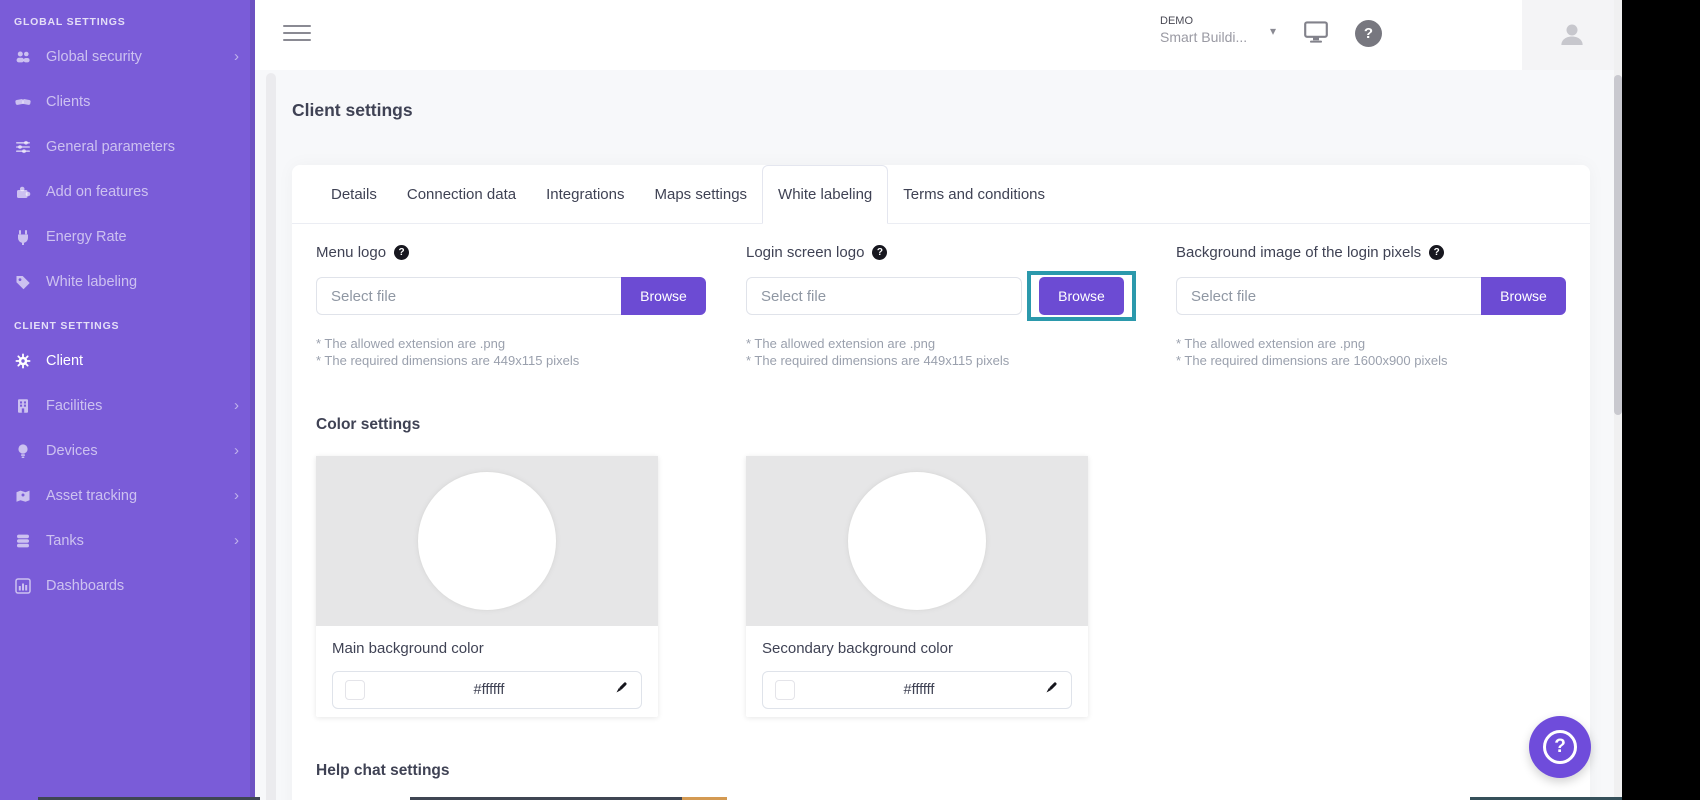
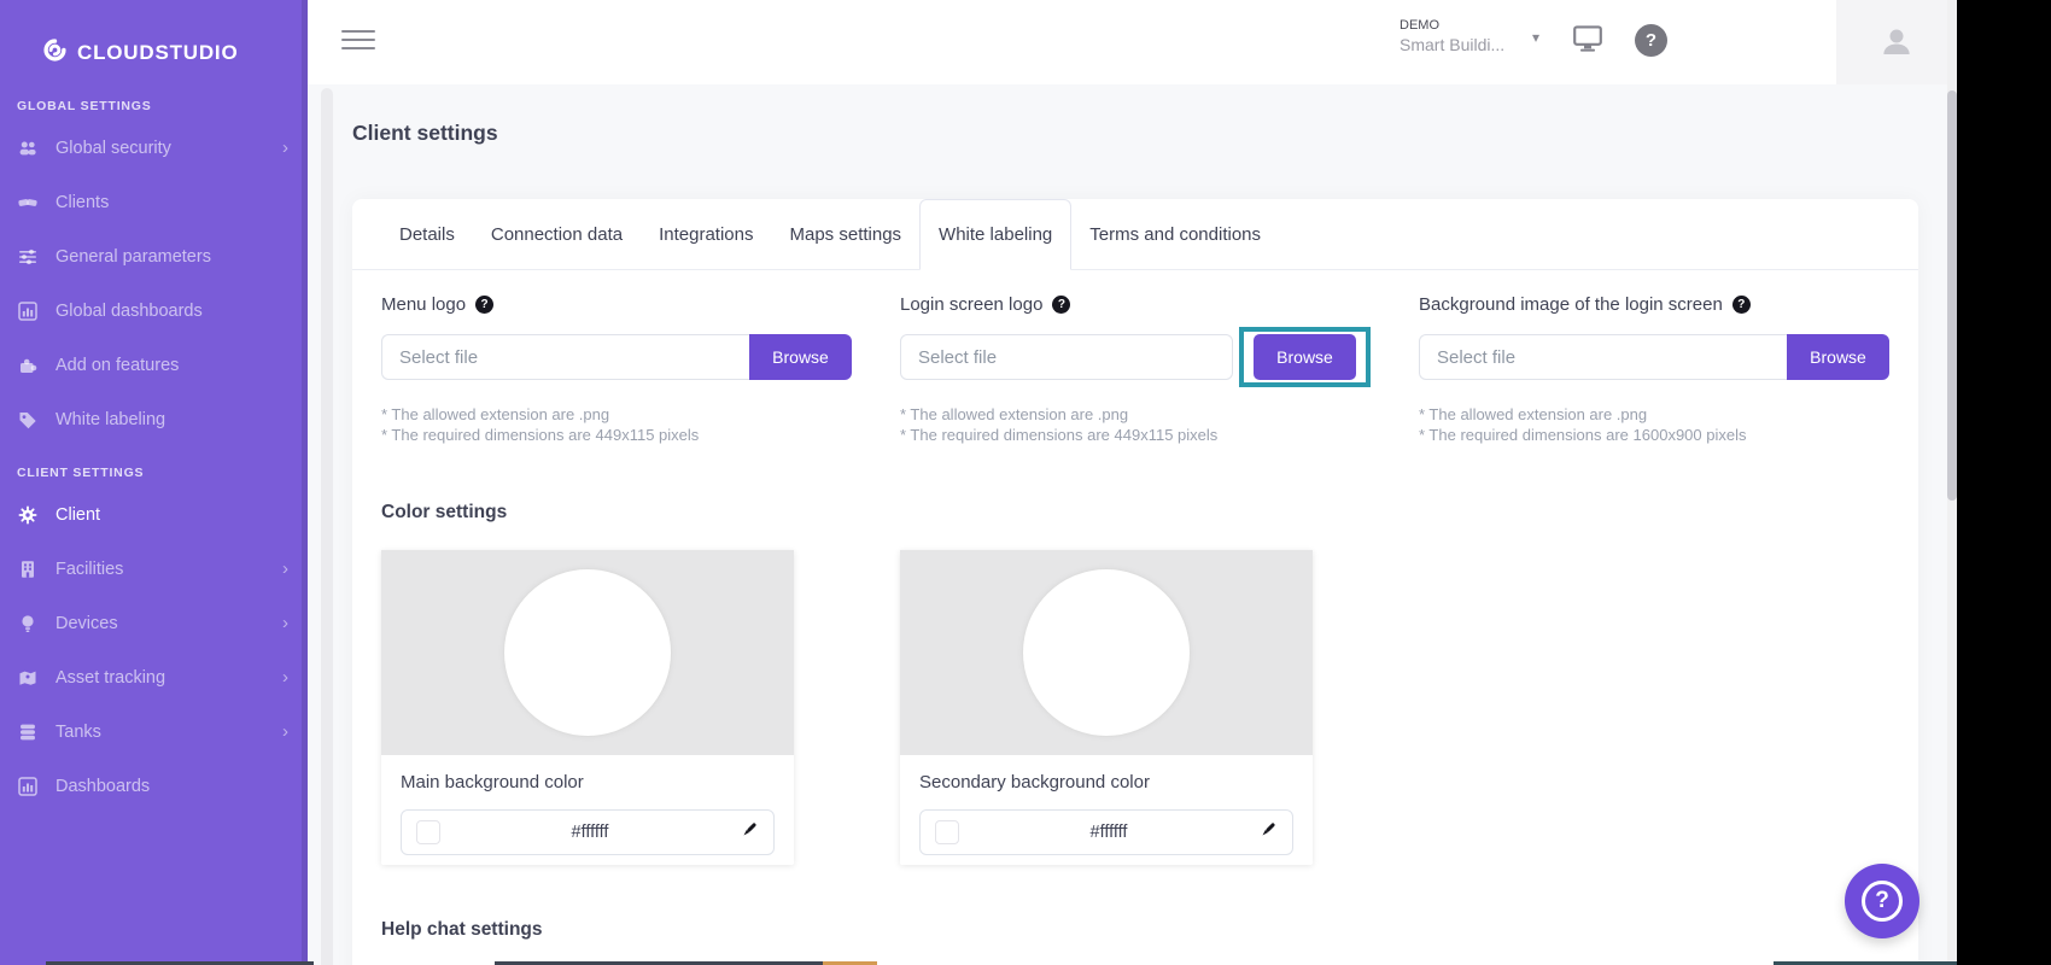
+ CLOUDSTUDIO
  GLOBAL SETTINGS
  Global security
  ›
  Clients
  General parameters
+ Global dashboards
  Add on features
- Energy Rate
  White labeling
  CLIENT SETTINGS
  Client
  Facilities
  ›
  Devices
  ›
  Asset tracking
  ›
  Tanks
  ›
  Dashboards
  DEMO
  Smart Buildi...
  ▾
  ?
  Client settings
  Details
  Connection data
  Integrations
  Maps settings
  White labeling
  Terms and conditions
  Menu logo
  ?
  Select file
  Browse
  * The allowed extension are .png
  * The required dimensions are 449x115 pixels
  Login screen logo
  ?
  Select file
  Browse
  * The allowed extension are .png
  * The required dimensions are 449x115 pixels
- Background image of the login pixels
+ Background image of the login screen
  ?
  Select file
  Browse
  * The allowed extension are .png
  * The required dimensions are 1600x900 pixels
  Color settings
  Main background color
  #ffffff
  Secondary background color
  #ffffff
  Help chat settings
  ?
